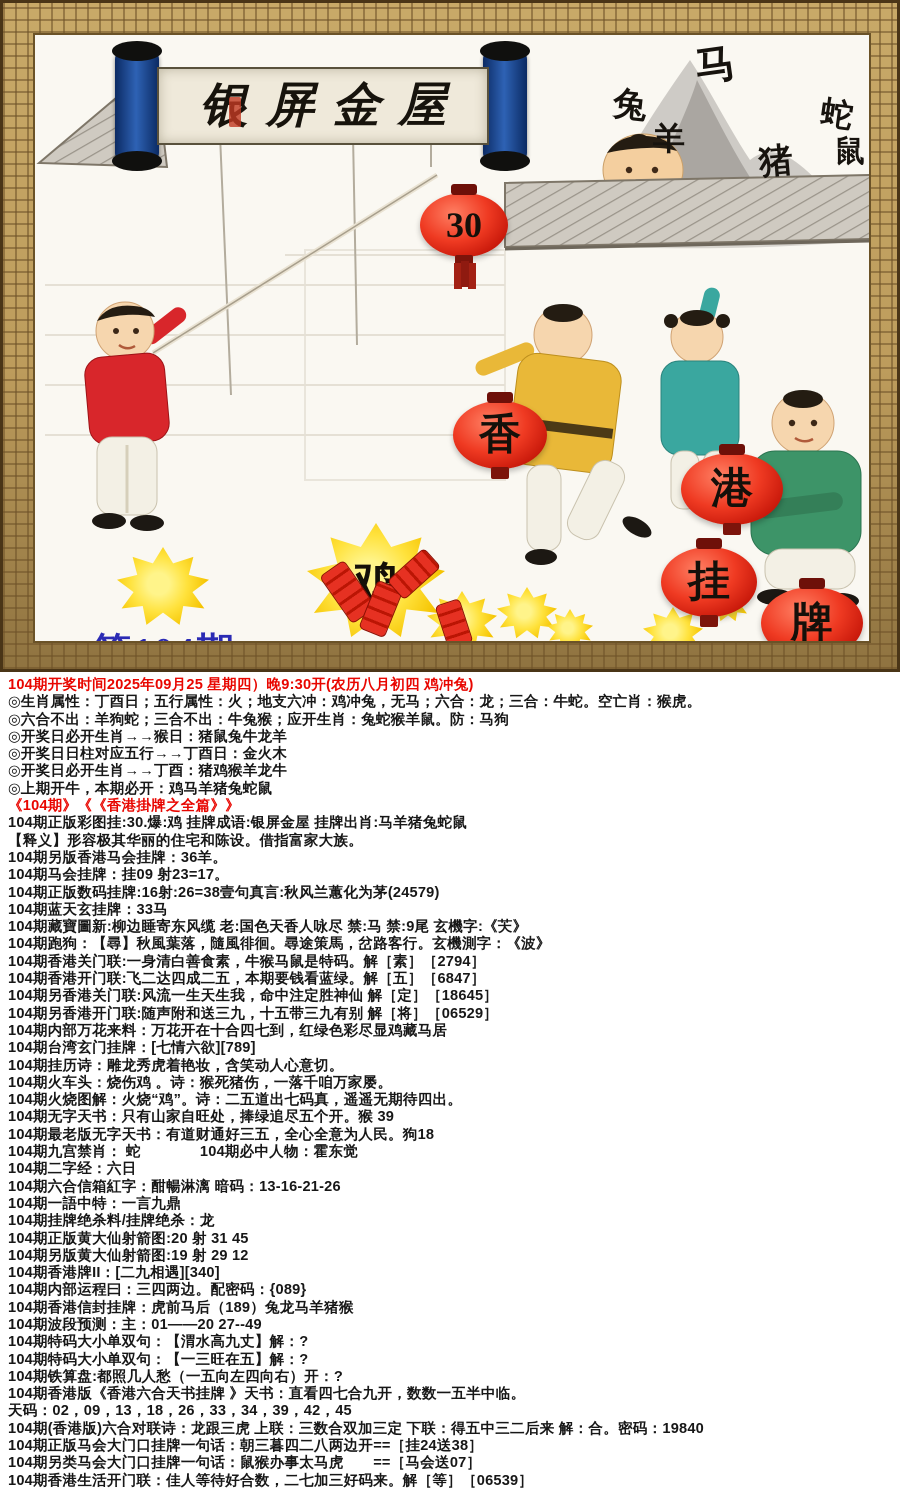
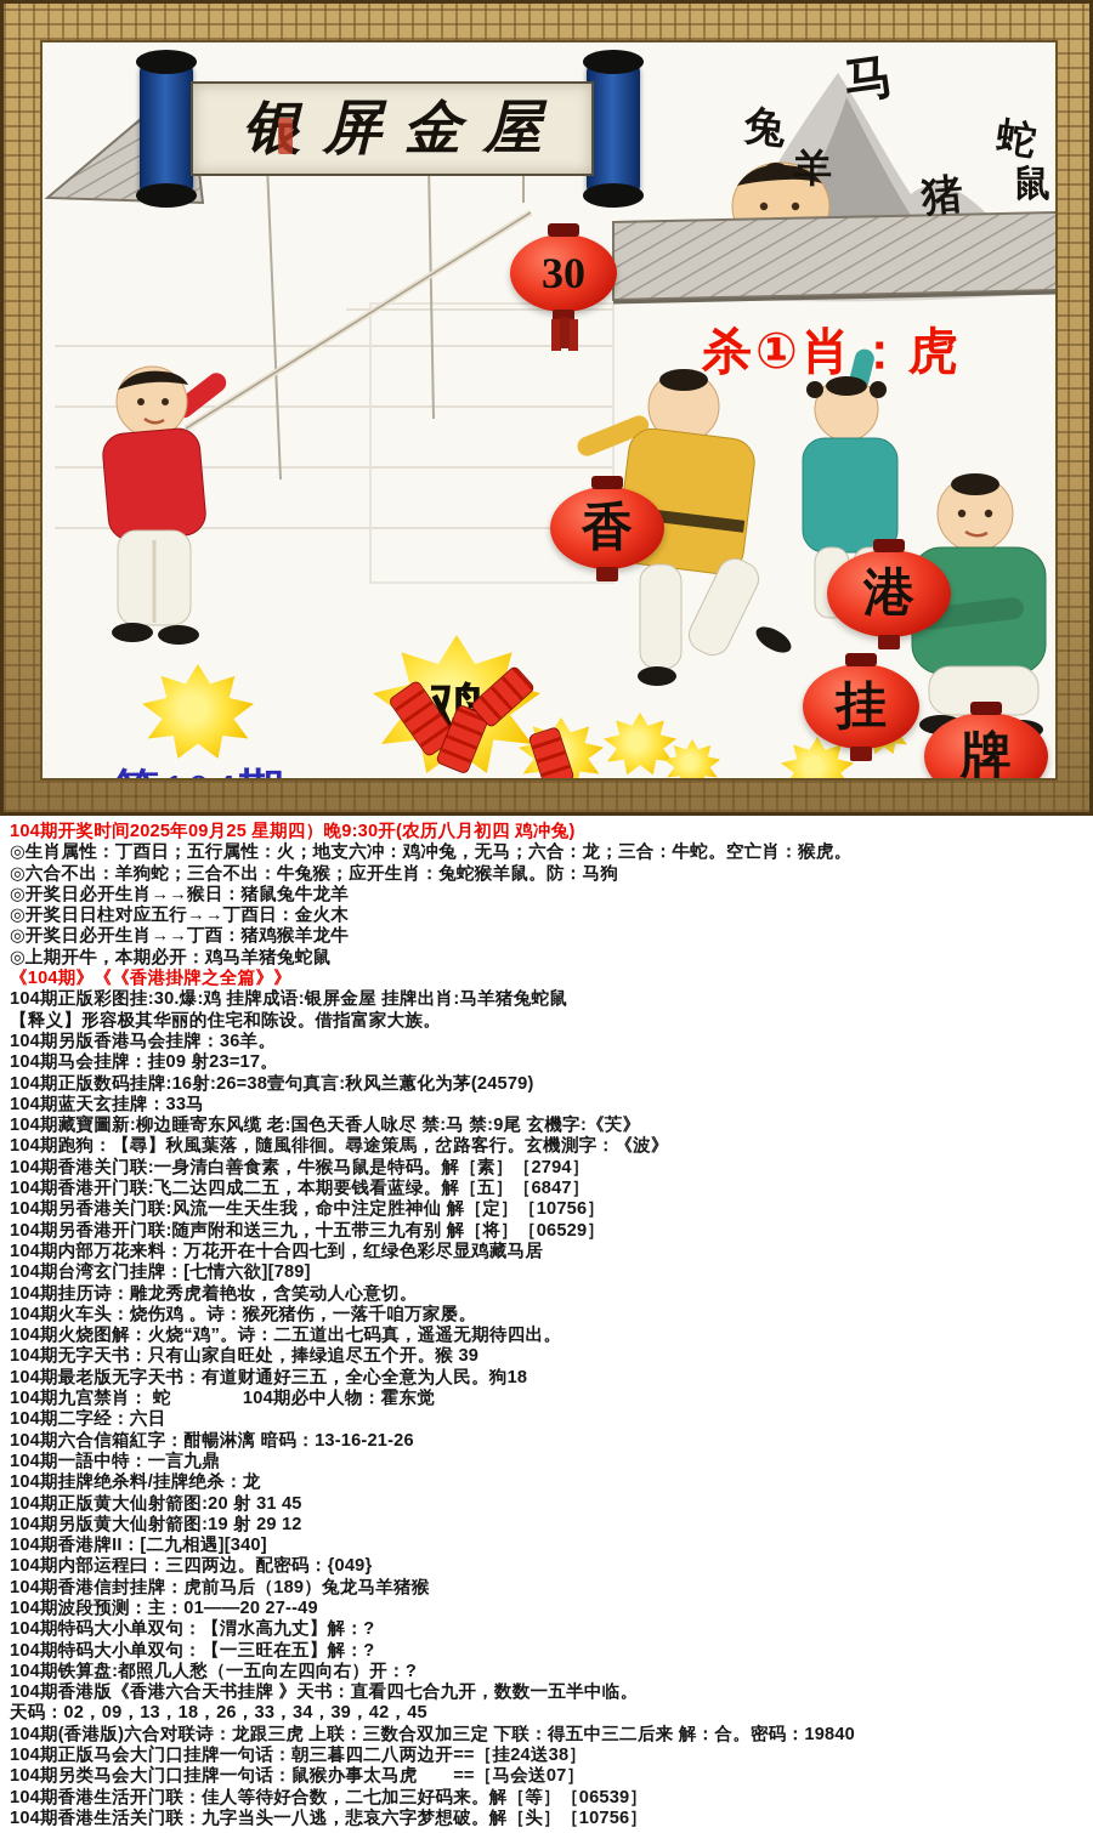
  银屏金屋
  30
  羊
  鼠
+ 杀①肖：虎
  香
  港
  挂
  牌
  104期开奖时间2025年09月25 星期四）晚9:30开(农历八月初四 鸡冲兔)
  ◎生肖属性：丁酉日；五行属性：火；地支六冲：鸡冲兔，无马；六合：龙；三合：牛蛇。空亡肖：猴虎。
  ◎六合不出：羊狗蛇；三合不出：牛兔猴；应开生肖：兔蛇猴羊鼠。防：马狗
  ◎开奖日必开生肖→→猴日：猪鼠兔牛龙羊
  ◎开奖日日柱对应五行→→丁酉日：金火木
  ◎开奖日必开生肖→→丁酉：猪鸡猴羊龙牛
  ◎上期开牛，本期必开：鸡马羊猪兔蛇鼠
  《104期》《《香港掛牌之全篇》》
  104期正版彩图挂:30.爆:鸡 挂牌成语:银屏金屋 挂牌出肖:马羊猪兔蛇鼠
  【释义】形容极其华丽的住宅和陈设。借指富家大族。
  104期另版香港马会挂牌：36羊。
  104期马会挂牌：挂09 射23=17。
  104期正版数码挂牌:16射:26=38壹句真言:秋风兰蕙化为茅(24579)
  104期蓝天玄挂牌：33马
  104期藏寶圖新:柳边睡寄东风缆 老:国色天香人咏尽 禁:马 禁:9尾 玄機字:《芖》
  104期跑狗：【尋】秋風葉落，隨風徘徊。尋途策馬，岔路客行。玄機測字：《波》
  104期香港关门联:一身清白善食素，牛猴马鼠是特码。解［素］［2794］
  104期香港开门联:飞二达四成二五，本期要钱看蓝绿。解［五］［6847］
- 104期另香港关门联:风流一生天生我，命中注定胜神仙 解［定］［18645］
+ 104期另香港关门联:风流一生天生我，命中注定胜神仙 解［定］［10756］
  104期另香港开门联:随声附和送三九，十五带三九有别 解［将］［06529］
  104期内部万花来料：万花开在十合四七到，红绿色彩尽显鸡藏马居
  104期台湾玄门挂牌：[七情六欲][789]
  104期挂历诗：雕龙秀虎着艳妆，含笑动人心意切。
  104期火车头：烧伤鸡 。诗：猴死猪伤，一落千咱万家屡。
  104期火烧图解：火烧“鸡”。诗：二五道出七码真，遥遥无期待四出。
  104期无字天书：只有山家自旺处，捧绿追尽五个开。猴 39
  104期最老版无字天书：有道财通好三五，全心全意为人民。狗18
  104期九宫禁肖： 蛇 104期必中人物：霍东觉
  104期二字经：六日
  104期六合信箱紅字：酣暢淋漓 暗码：13-16-21-26
  104期一語中特：一言九鼎
  104期挂牌绝杀料/挂牌绝杀：龙
  104期正版黄大仙射箭图:20 射 31 45
  104期另版黄大仙射箭图:19 射 29 12
  104期香港牌II：[二九相遇][340]
- 104期内部运程曰：三四两边。配密码：{089}
+ 104期内部运程曰：三四两边。配密码：{049}
  104期香港信封挂牌：虎前马后（189）兔龙马羊猪猴
  104期波段预测：主：01——20 27--49
  104期特码大小单双句：【渭水高九丈】解：?
  104期特码大小单双句：【一三旺在五】解：?
  104期铁算盘:都照几人愁（一五向左四向右）开：?
  104期香港版《香港六合天书挂牌 》天书：直看四七合九开，数数一五半中临。
  天码：02，09，13，18，26，33，34，39，42，45
  104期(香港版)六合对联诗：龙跟三虎 上联：三数合双加三定 下联：得五中三二后来 解：合。密码：19840
  104期正版马会大门口挂牌一句话：朝三暮四二八两边开==［挂24送38］
  104期另类马会大门口挂牌一句话：鼠猴办事太马虎 ==［马会送07］
  104期香港生活开门联：佳人等待好合数，二七加三好码来。解［等］［06539］
+ 104期香港生活关门联：九字当头一八逃，悲哀六字梦想破。解［头］［10756］
